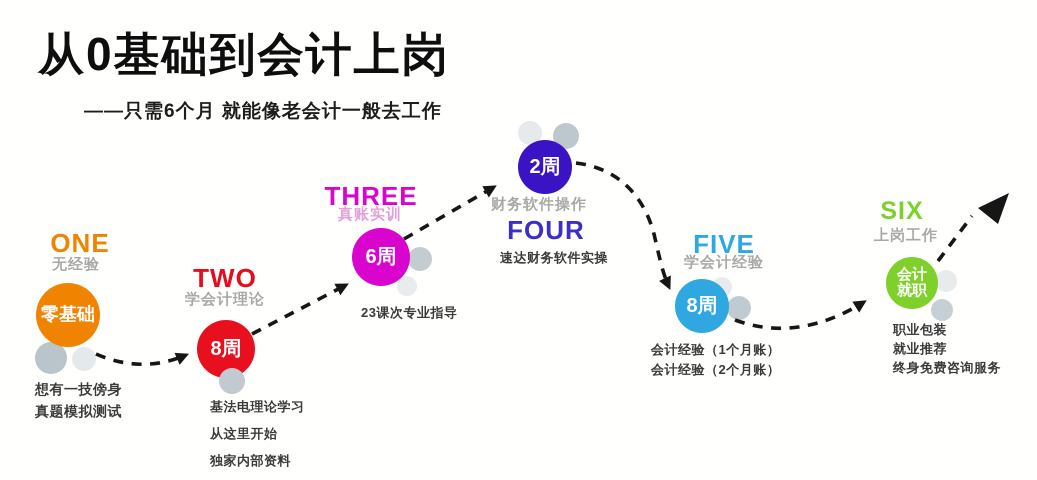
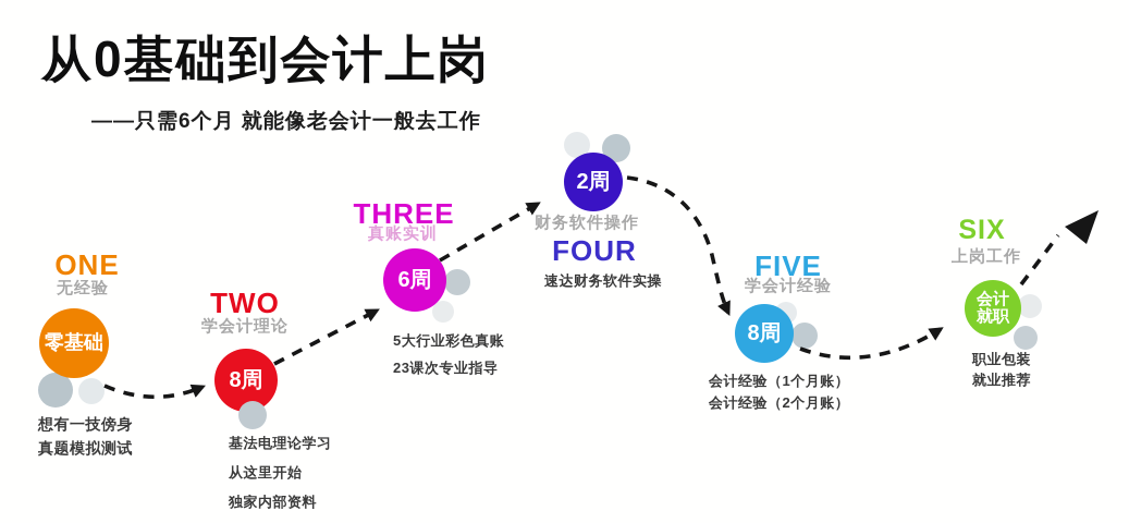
  从0基础到会计上岗
  ——只需6个月 就能像老会计一般去工作
  ONE
  无经验
  零基础
  想有一技傍身
  真题模拟测试
  TWO
  学会计理论
  8周
  基法电理论学习
  从这里开始
  独家内部资料
  THREE
  真账实训
  6周
+ 5大行业彩色真账
  23课次专业指导
  2周
  财务软件操作
  FOUR
  速达财务软件实操
  FIVE
  学会计经验
  8周
  会计经验（1个月账）
  会计经验（2个月账）
  SIX
  上岗工作
  会计就职
  职业包装
  就业推荐
- 终身免费咨询服务
